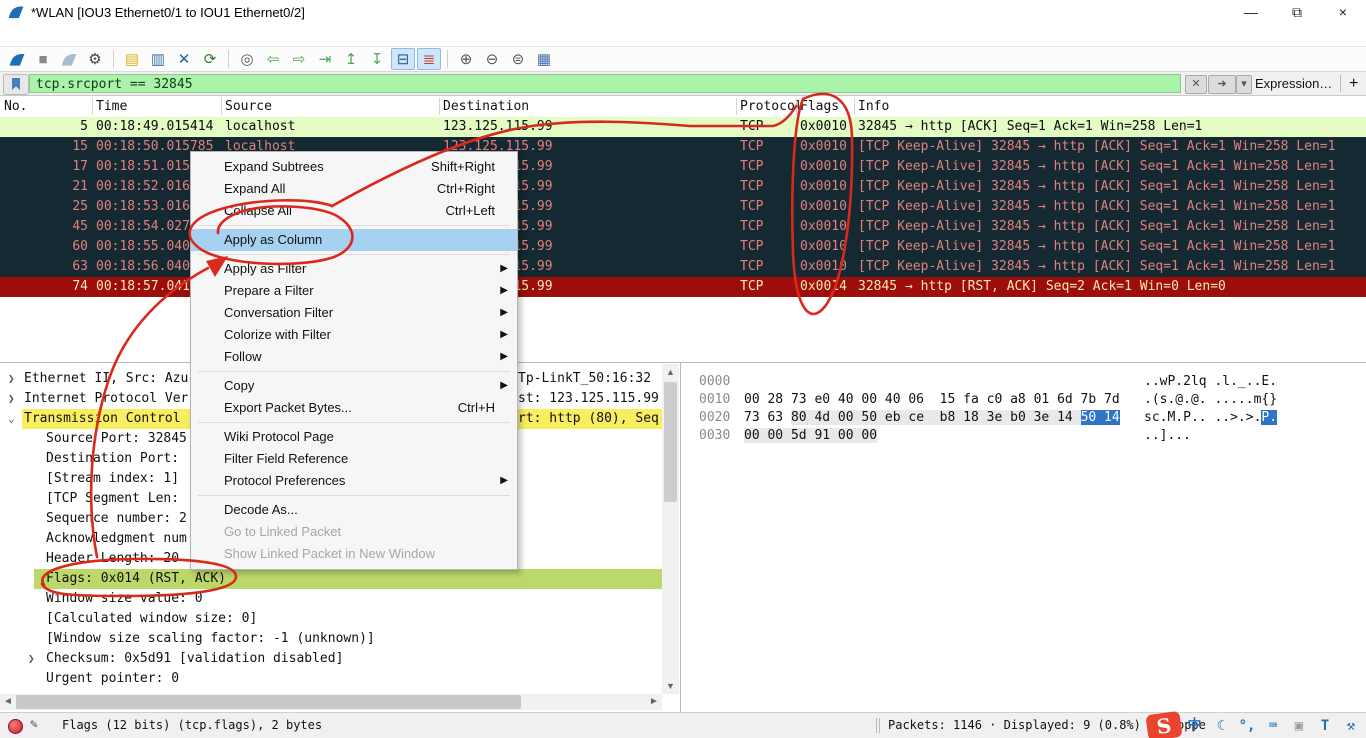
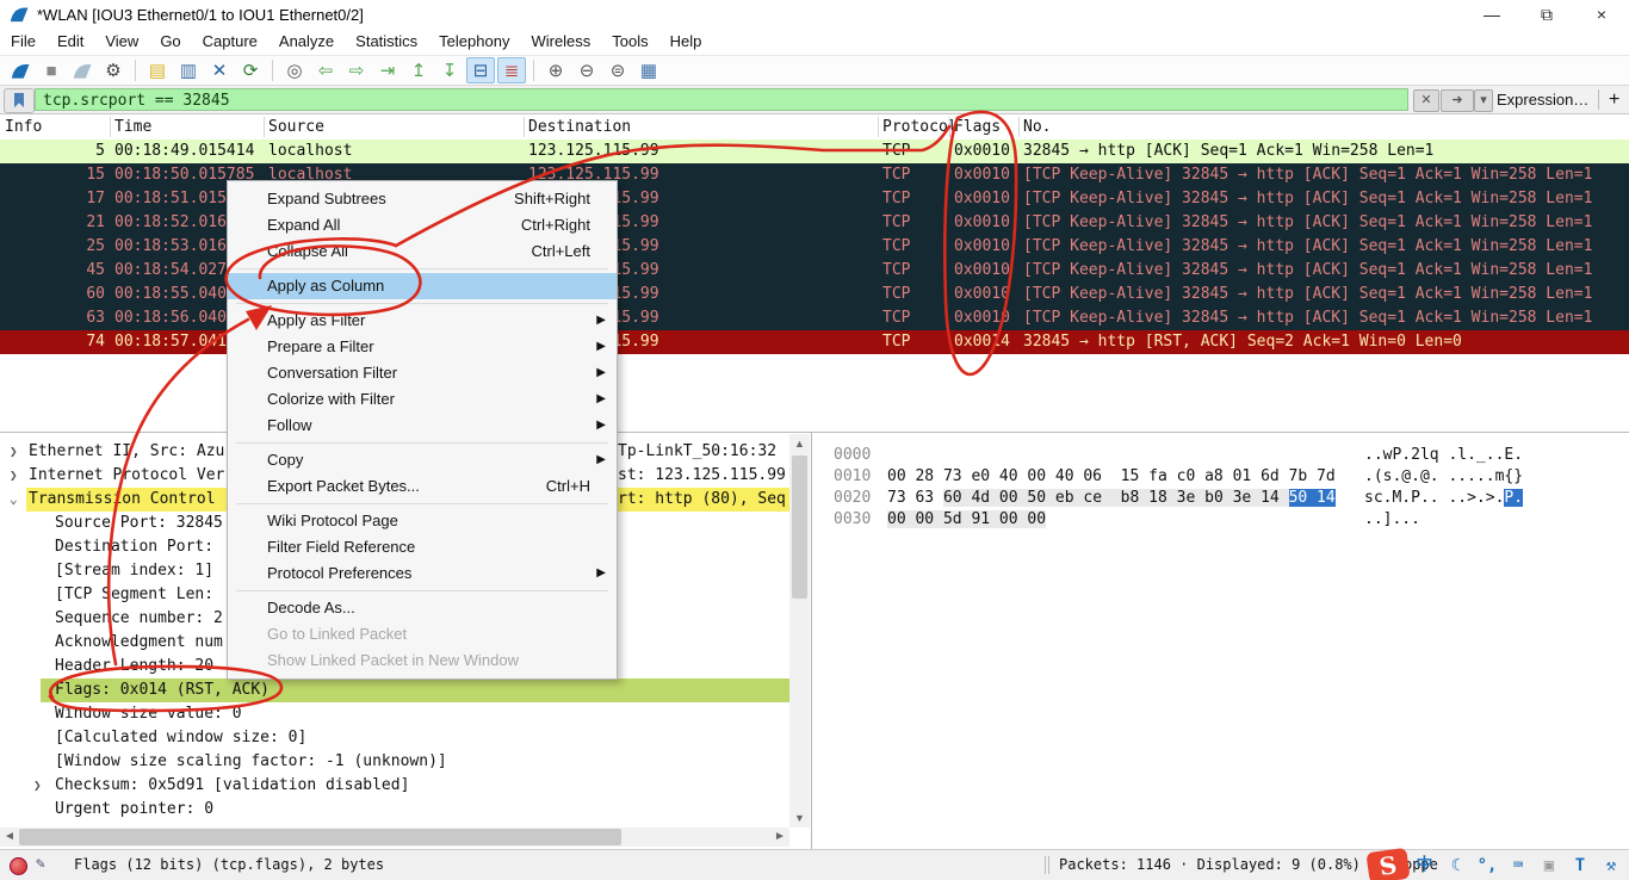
  *WLAN [IOU3 Ethernet0/1 to IOU1 Ethernet0/2]
  —
  ⧉
  ×
+ File
+ Edit
+ View
+ Go
+ Capture
+ Analyze
+ Statistics
+ Telephony
+ Wireless
+ Tools
+ Help
  ■
  ⚙
  ▤
  ▥
  ✕
  ⟳
  ◎
  ⇦
  ⇨
  ⇥
  ↥
  ↧
  ⊟
  ≣
  ⊕
  ⊖
  ⊜
  ▦
  tcp.srcport == 32845
  ✕
  ➜
  ▾
  Expression…
  +
- No.
+ Info
  Time
  Source
  Destination
  Protocol
  Flags
- Info
+ No.
  5
  00:18:49.015414
  localhost
  123.125.1199
  0x0010
  32845 → http [ACK] Seq=1 Ack=1 Win=258 Len=1
  15
  00:18:50.015785
  localhost
  13.125.115.99
  TCP
  0x0010
  [TCP Keep-Alive] 32845 → http [ACK] Seq=1 Ack=1 Win=258 Len=1
  17
  00:18:51.015
  TCP
  0x0010
  [TCP Keep-Alive] 32845 → http [ACK] Seq=1 Ack=1 Win=258 Len=1
  21
  00:18:52.016
  TCP
  0x0010
  [TCP Keep-Alive] 32845 → http [ACK] Seq=1 Ack=1 Win=258 Len=1
  25
  00:18:53.016
  TCP
  0x0010
  [TCP Keep-Alive] 32845 → http [ACK] Seq=1 Ack=1 Win=258 Len=1
  45
  00:18:54.027
  TCP
  0x0010
  [TCP Keep-Alive] 32845 → http [ACK] Seq=1 Ack=1 Win=258 Len=1
  60
  00:18:55.040
  TCP
  0x0010
  [TCP Keep-Alive] 32845 → http [ACK] Seq=1 Ack=1 Win=258 Len=1
  63
  00:18:56.040
  TCP
  0x0010
  [TCP Keep-Alive] 32845 → http [ACK] Seq=1 Ack=1 Win=258 Len=1
  74
  00:18:57.01
  TCP
  0x004
  32845 → http [RST, ACK] Seq=2 Ack=1 Win=0 Len=0
  ❯
  Ethernet II, Src: Azu
  Tp-LinkT_50:16:32
  ❯
  Internet Protocol Ver
  st: 123.125.115.99
  ⌄
  Transmisson Control
  rt: http (80), Seq
  Source Port: 32845
  Destination Port:
  [Stream index: 1]
  [TCP Segment Len:
  Sequence number: 2
  Acknowledgment num
  Flags: 0x014 (RST, ACK)
  Window size value: 0
  [Calculated window size: 0]
  [Window size scaling factor: -1 (unknown)]
  ❯
  Checksum: 0x5d91 [validation disabled]
  Urgent pointer: 0
  ▲
  ▼
  ◄
  ►
  0000
  ..wP.2lq .l._..E.
  0010
  00 28 73 e0 40 00 40 06 15 fa c0 a8 01 6d 7b 7d
  .(s.@.@. .....m{}
  0020
- 73 63 80 4d 00 50 eb ce b8 18 3e b0 3e 14 50 14
+ 73 63 60 4d 00 50 eb ce b8 18 3e b0 3e 14 50 14
  sc.M.P.. ..>.>.P.
  0030
  00 00 5d 91 00 00
  ..]...
  ✎
  Flags (12 bits) (tcp.flags), 2 bytes
  Packets: 1146 · Displayed: 9 (0.8%)ppe
  中
  ☾
  °,
  ⌨
  ▣
  T
  ⚒
  Expand Subtrees
  Shift+Right
  Expand All
  Ctrl+Right
  Copse All
  Ctrl+Left
  Apply as Column
  Apply as Filter
  ▶
  Prepare a Filter
  ▶
  Conversation Filter
  ▶
  Colorize with Filter
  ▶
  Follow
  ▶
  Copy
  ▶
  Export Packet Bytes...
  Ctrl+H
  Wiki Protocol Page
  Filter Field Reference
  Protocol Preferences
  ▶
  Decode As...
  Go to Linked Packet
  Show Linked Packet in New Window
